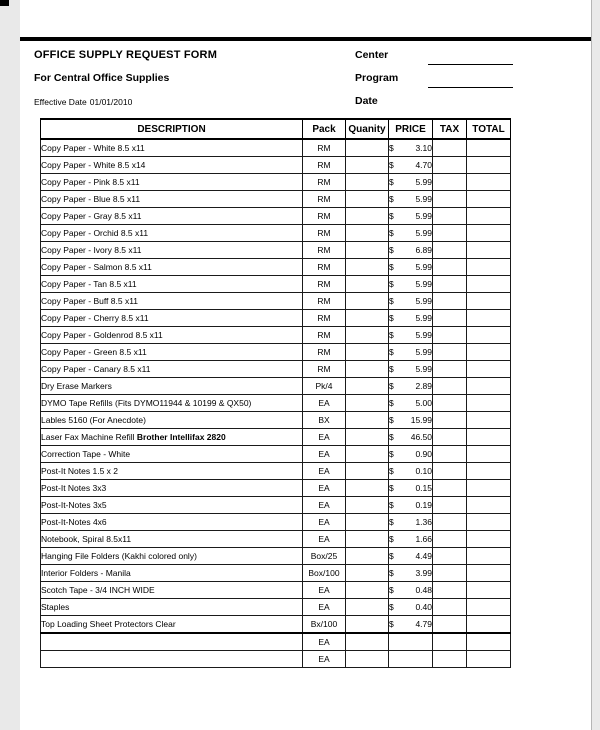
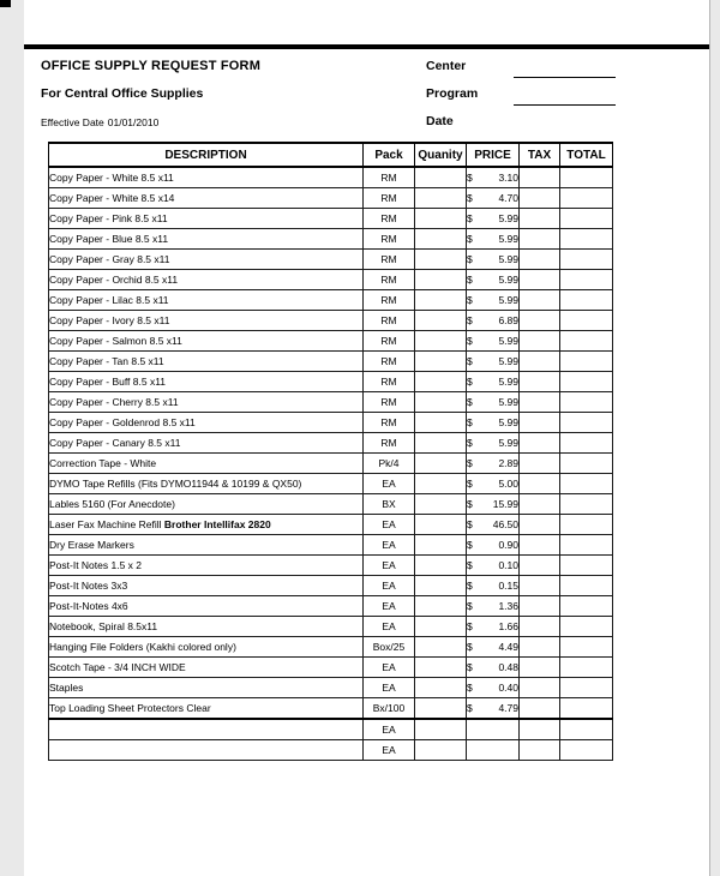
  OFFICE SUPPLY REQUEST FORM
  Center
  For Central Office Supplies
  Program
  Effective Date 01/01/2010
  Date
  DESCRIPTION	Pack	Quanity	PRICE	TAX	TOTAL
  Copy Paper - White 8.5 x11	RM		$ 3.10
  Copy Paper - White 8.5 x14	RM		$ 4.70
  Copy Paper - Pink 8.5 x11	RM		$ 5.99
  Copy Paper - Blue 8.5 x11	RM		$ 5.99
  Copy Paper - Gray 8.5 x11	RM		$ 5.99
  Copy Paper - Orchid 8.5 x11	RM		$ 5.99
+ Copy Paper - Lilac 8.5 x11	RM		$ 5.99
  Copy Paper - Ivory 8.5 x11	RM		$ 6.89
  Copy Paper - Salmon 8.5 x11	RM		$ 5.99
  Copy Paper - Tan 8.5 x11	RM		$ 5.99
  Copy Paper - Buff 8.5 x11	RM		$ 5.99
  Copy Paper - Cherry 8.5 x11	RM		$ 5.99
  Copy Paper - Goldenrod 8.5 x11	RM		$ 5.99
- Copy Paper - Green 8.5 x11	RM		$ 5.99
  Copy Paper - Canary 8.5 x11	RM		$ 5.99
- Dry Erase Markers	Pk/4		$ 2.89
+ Correction Tape - White	Pk/4		$ 2.89
  DYMO Tape Refills (Fits DYMO11944 & 10199 & QX50)	EA		$ 5.00
  Lables 5160 (For Anecdote)	BX		$ 15.99
  Laser Fax Machine Refill Brother Intellifax 2820	EA		$ 46.50
- Correction Tape - White	EA		$ 0.90
+ Dry Erase Markers	EA		$ 0.90
  Post-It Notes 1.5 x 2	EA		$ 0.10
  Post-It Notes 3x3	EA		$ 0.15
- Post-It-Notes 3x5	EA		$ 0.19
  Post-It-Notes 4x6	EA		$ 1.36
  Notebook, Spiral 8.5x11	EA		$ 1.66
  Hanging File Folders (Kakhi colored only)	Box/25		$ 4.49
- Interior Folders - Manila	Box/100		$ 3.99
  Scotch Tape - 3/4 INCH WIDE	EA		$ 0.48
  Staples	EA		$ 0.40
  Top Loading Sheet Protectors Clear	Bx/100		$ 4.79
  	EA
  	EA
